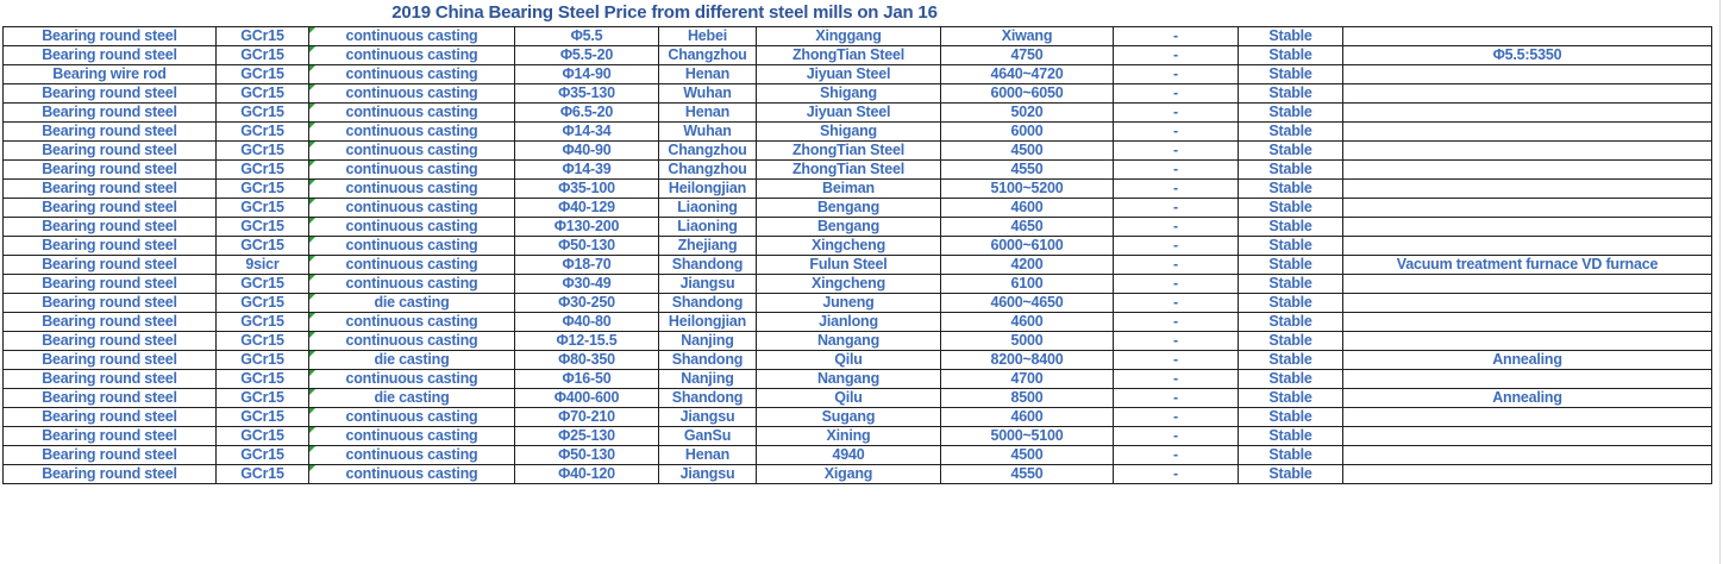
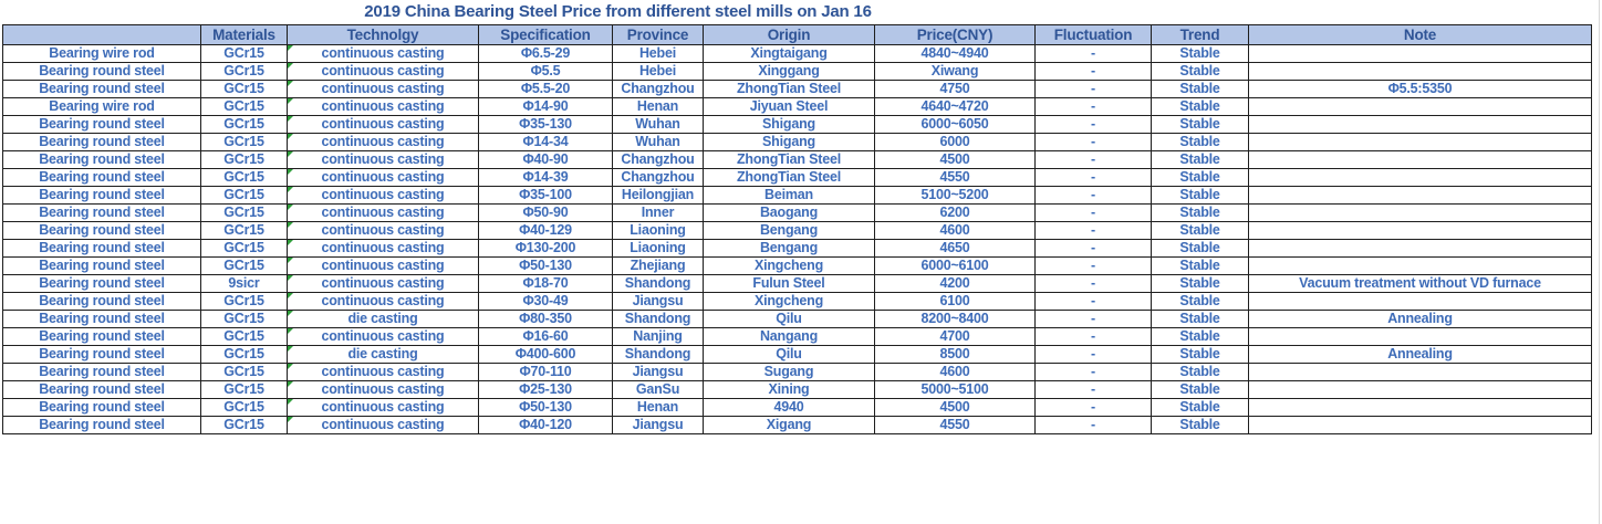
  	2019 China Bearing Steel Price from different steel mills on Jan 16
+ 	Materials	Technolgy	Specification	Province	Origin	Price(CNY)	Fluctuation	Trend	Note
+ Bearing wire rod	GCr15	continuous casting	Φ6.5-29	Hebei	Xingtaigang	4840~4940	-	Stable
  Bearing round steel	GCr15	continuous casting	Φ5.5	Hebei	Xinggang	Xiwang	-	Stable
  Bearing round steel	GCr15	continuous casting	Φ5.5-20	Changzhou	ZhongTian Steel	4750	-	Stable	Φ5.5:5350
  Bearing wire rod	GCr15	continuous casting	Φ14-90	Henan	Jiyuan Steel	4640~4720	-	Stable
  Bearing round steel	GCr15	continuous casting	Φ35-130	Wuhan	Shigang	6000~6050	-	Stable
- Bearing round steel	GCr15	continuous casting	Φ6.5-20	Henan	Jiyuan Steel	5020	-	Stable
  Bearing round steel	GCr15	continuous casting	Φ14-34	Wuhan	Shigang	6000	-	Stable
  Bearing round steel	GCr15	continuous casting	Φ40-90	Changzhou	ZhongTian Steel	4500	-	Stable
  Bearing round steel	GCr15	continuous casting	Φ14-39	Changzhou	ZhongTian Steel	4550	-	Stable
  Bearing round steel	GCr15	continuous casting	Φ35-100	Heilongjian	Beiman	5100~5200	-	Stable
+ Bearing round steel	GCr15	continuous casting	Φ50-90	Inner	Baogang	6200	-	Stable
  Bearing round steel	GCr15	continuous casting	Φ40-129	Liaoning	Bengang	4600	-	Stable
  Bearing round steel	GCr15	continuous casting	Φ130-200	Liaoning	Bengang	4650	-	Stable
  Bearing round steel	GCr15	continuous casting	Φ50-130	Zhejiang	Xingcheng	6000~6100	-	Stable
- Bearing round steel	9sicr	continuous casting	Φ18-70	Shandong	Fulun Steel	4200	-	Stable	Vacuum treatment furnace VD furnace
+ Bearing round steel	9sicr	continuous casting	Φ18-70	Shandong	Fulun Steel	4200	-	Stable	Vacuum treatment without VD furnace
  Bearing round steel	GCr15	continuous casting	Φ30-49	Jiangsu	Xingcheng	6100	-	Stable
- Bearing round steel	GCr15	die casting	Φ30-250	Shandong	Juneng	4600~4650	-	Stable
- Bearing round steel	GCr15	continuous casting	Φ40-80	Heilongjian	Jianlong	4600	-	Stable
- Bearing round steel	GCr15	continuous casting	Φ12-15.5	Nanjing	Nangang	5000	-	Stable
  Bearing round steel	GCr15	die casting	Φ80-350	Shandong	Qilu	8200~8400	-	Stable	Annealing
- Bearing round steel	GCr15	continuous casting	Φ16-50	Nanjing	Nangang	4700	-	Stable
+ Bearing round steel	GCr15	continuous casting	Φ16-60	Nanjing	Nangang	4700	-	Stable
  Bearing round steel	GCr15	die casting	Φ400-600	Shandong	Qilu	8500	-	Stable	Annealing
- Bearing round steel	GCr15	continuous casting	Φ70-210	Jiangsu	Sugang	4600	-	Stable
+ Bearing round steel	GCr15	continuous casting	Φ70-110	Jiangsu	Sugang	4600	-	Stable
  Bearing round steel	GCr15	continuous casting	Φ25-130	GanSu	Xining	5000~5100	-	Stable
  Bearing round steel	GCr15	continuous casting	Φ50-130	Henan	4940	4500	-	Stable
  Bearing round steel	GCr15	continuous casting	Φ40-120	Jiangsu	Xigang	4550	-	Stable
